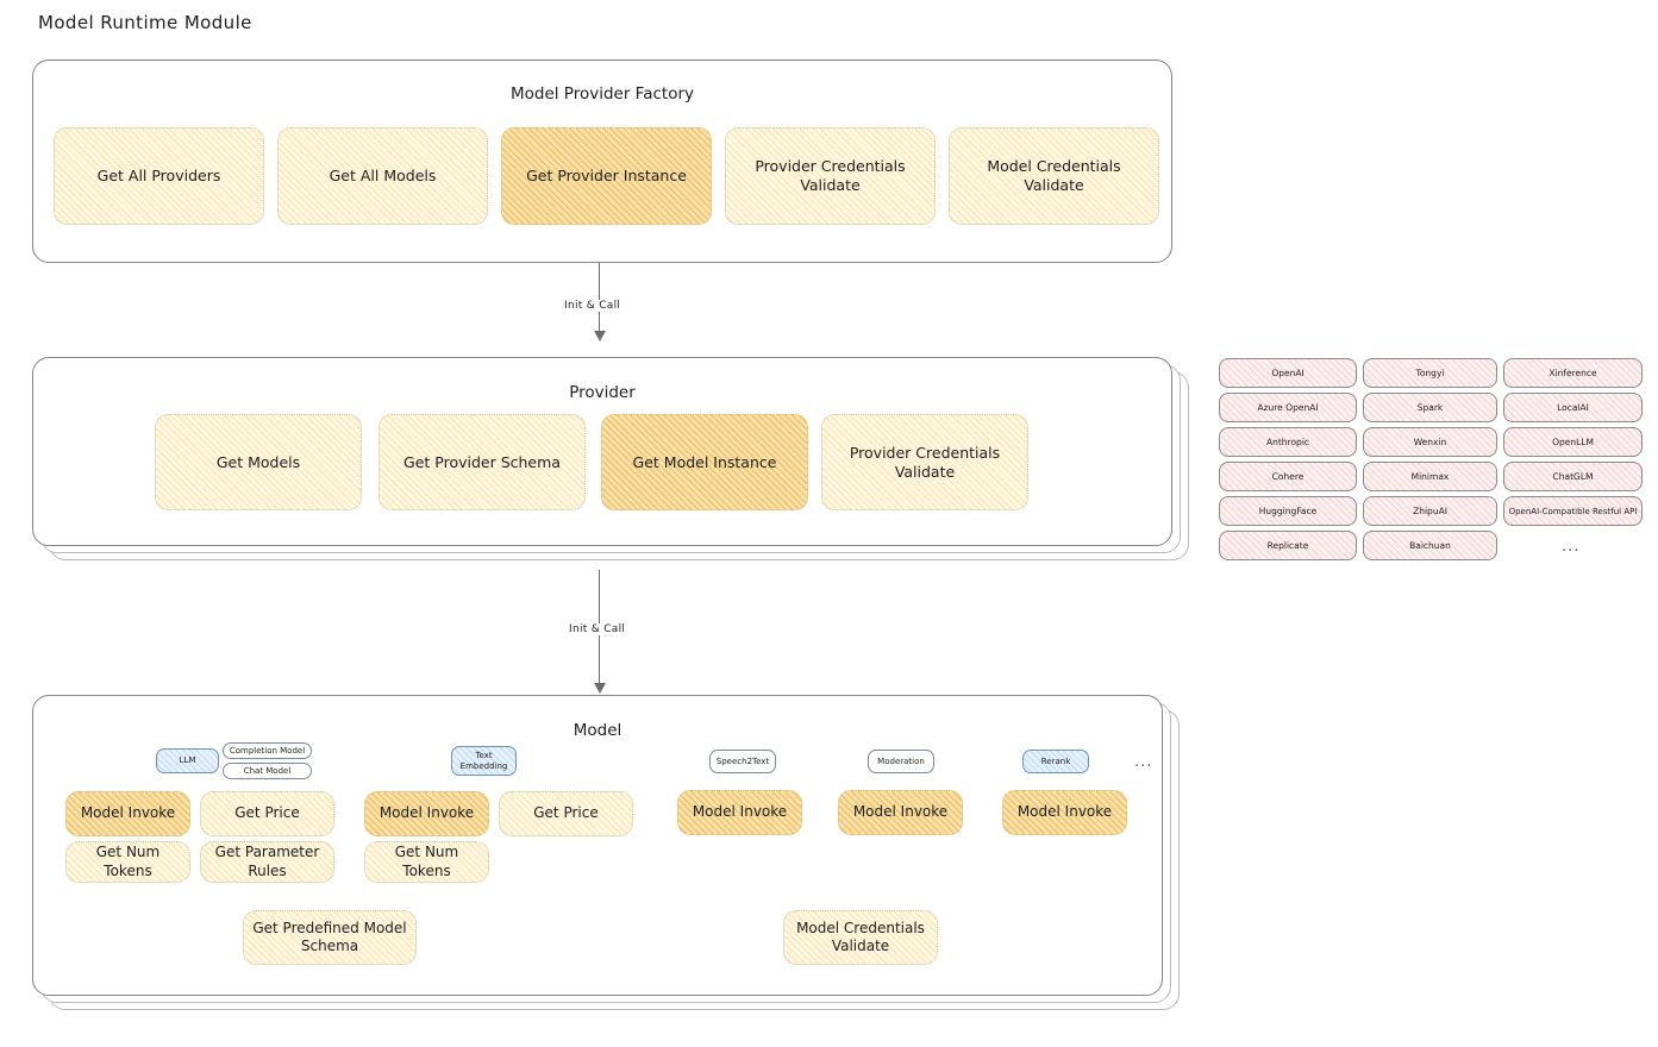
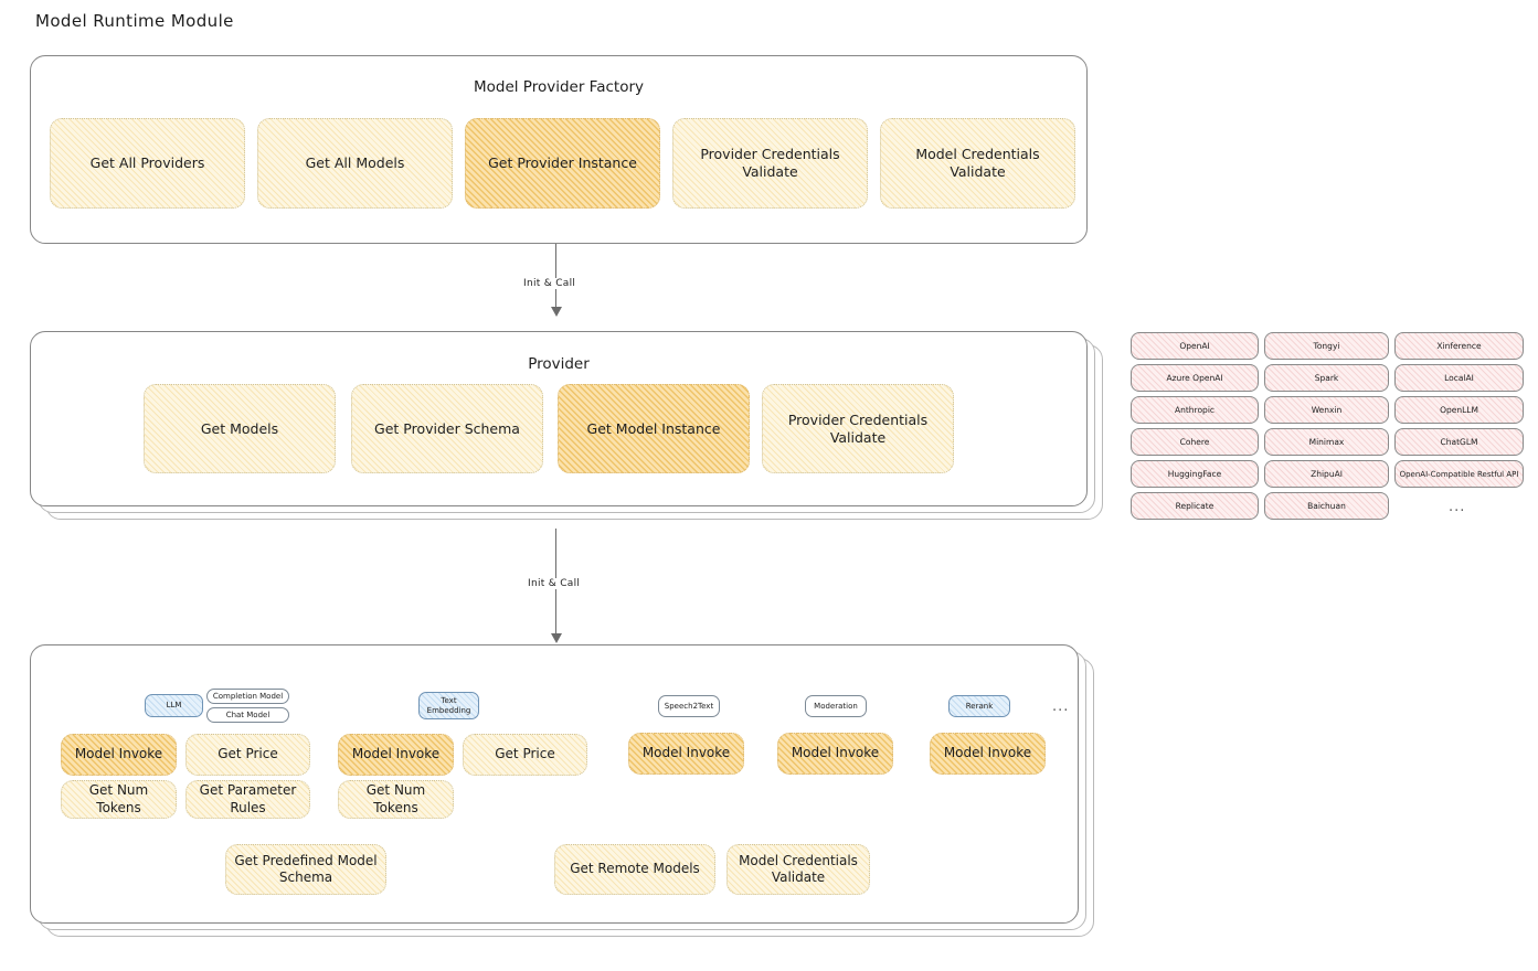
  Model Runtime Module
  Model Provider Factory
  Get All Providers
  Get All Models
  Get Provider Instance
  Provider Credentials Validate
  Model Credentials Validate
  Init & Call
  Provider
  Get Models
  Get Provider Schema
  Get Model Instance
  Provider Credentials Validate
  OpenAI
  Azure OpenAI
  Anthropic
  Cohere
  HuggingFace
  Replicate
  Tongyi
  Spark
  Wenxin
  Minimax
  ZhipuAI
  Baichuan
  Xinference
  LocalAI
  OpenLLM
  ChatGLM
  OpenAI-Compatible Restful API
  ...
  Init & Call
- Model
  LLM
  Completion Model
  Chat Model
  Model Invoke
  Get Price
  Get Num Tokens
  Get Parameter Rules
  Text Embedding
  Model Invoke
  Get Price
  Get Num Tokens
  Speech2Text
  Model Invoke
  Moderation
  Model Invoke
  Rerank
  Model Invoke
  ...
  Get Predefined Model Schema
+ Get Remote Models
  Model Credentials Validate
